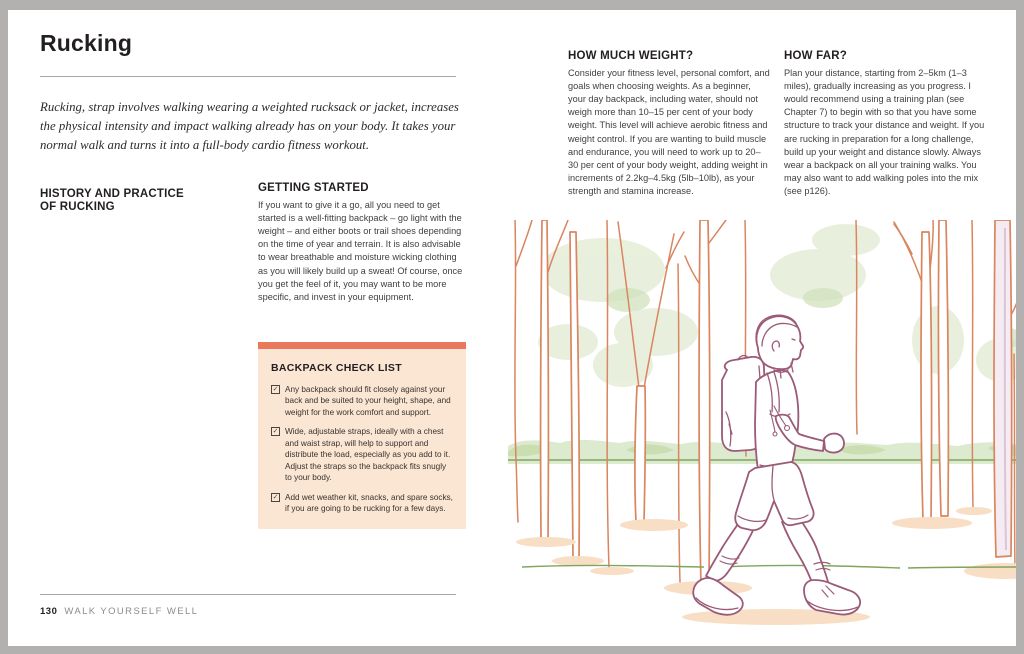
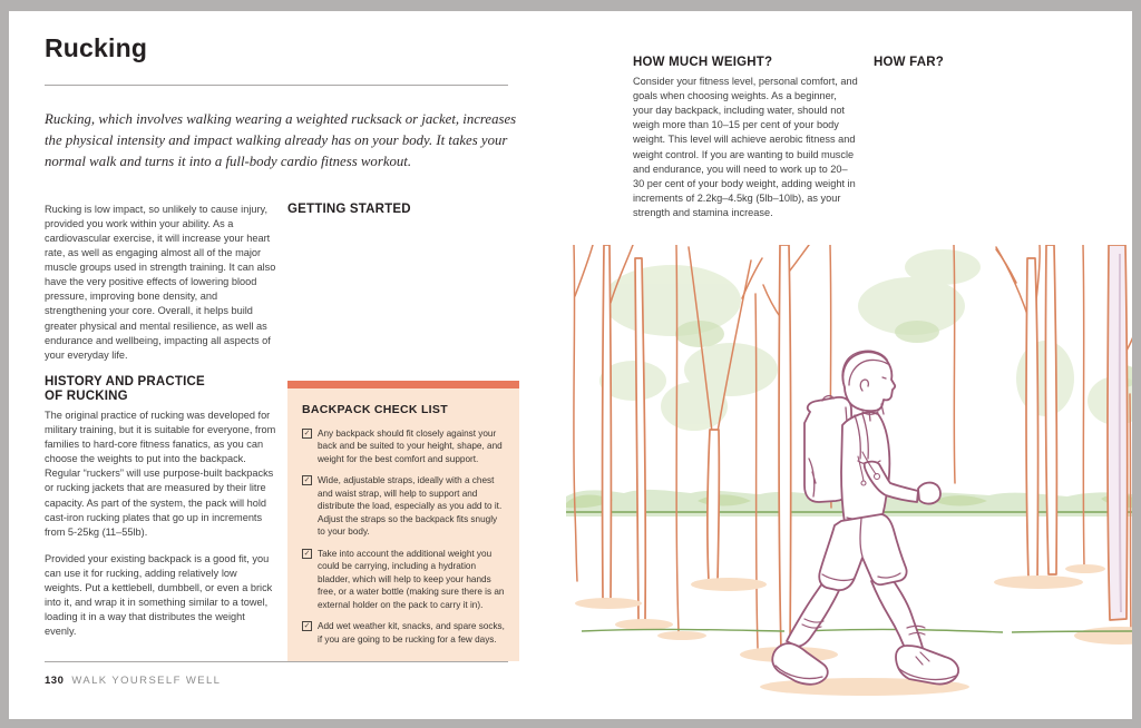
  Rucking
- Rucking, strap involves walking wearing a weighted rucksack or jacket, increases the physical intensity and impact walking already has on your body. It takes your normal walk and turns it into a full-body cardio fitness workout.
+ Rucking, which involves walking wearing a weighted rucksack or jacket, increases the physical intensity and impact walking already has on your body. It takes your normal walk and turns it into a full-body cardio fitness workout.
+ Rucking is low impact, so unlikely to cause injury, provided you work within your ability. As a cardiovascular exercise, it will increase your heart rate, as well as engaging almost all of the major muscle groups used in strength training. It can also have the very positive effects of lowering blood pressure, improving bone density, and strengthening your core. Overall, it helps build greater physical and mental resilience, as well as endurance and wellbeing, impacting all aspects of your everyday life.
  HISTORY AND PRACTICE OF RUCKING
+ The original practice of rucking was developed for military training, but it is suitable for everyone, from families to hard-core fitness fanatics, as you can choose the weights to put into the backpack. Regular “ruckers” will use purpose-built backpacks or rucking jackets that are measured by their litre capacity. As part of the system, the pack will hold cast-iron rucking plates that go up in increments from 5-25kg (11–55lb).
+ Provided your existing backpack is a good fit, you can use it for rucking, adding relatively low weights. Put a kettlebell, dumbbell, or even a brick into it, and wrap it in something similar to a towel, loading it in a way that distributes the weight evenly.
  GETTING STARTED
- If you want to give it a go, all you need to get started is a well-fitting backpack – go light with the weight – and either boots or trail shoes depending on the time of year and terrain. It is also advisable to wear breathable and moisture wicking clothing as you will likely build up a sweat! Of course, once you get the feel of it, you may want to be more specific, and invest in your equipment.
  BACKPACK CHECK LIST
- Any backpack should fit closely against your back and be suited to your height, shape, and weight for the work comfort and support.
+ Any backpack should fit closely against your back and be suited to your height, shape, and weight for the best comfort and support.
  Wide, adjustable straps, ideally with a chest and waist strap, will help to support and distribute the load, especially as you add to it. Adjust the straps so the backpack fits snugly to your body.
+ Take into account the additional weight you could be carrying, including a hydration bladder, which will help to keep your hands free, or a water bottle (making sure there is an external holder on the pack to carry it in).
  Add wet weather kit, snacks, and spare socks, if you are going to be rucking for a few days.
  HOW MUCH WEIGHT?
  Consider your fitness level, personal comfort, and goals when choosing weights. As a beginner, your day backpack, including water, should not weigh more than 10–15 per cent of your body weight. This level will achieve aerobic fitness and weight control. If you are wanting to build muscle and endurance, you will need to work up to 20–30 per cent of your body weight, adding weight in increments of 2.2kg–4.5kg (5lb–10lb), as your strength and stamina increase.
  HOW FAR?
- Plan your distance, starting from 2–5km (1–3 miles), gradually increasing as you progress. I would recommend using a training plan (see Chapter 7) to begin with so that you have some structure to track your distance and weight. If you are rucking in preparation for a long challenge, build up your weight and distance slowly. Always wear a backpack on all your training walks. You may also want to add walking poles into the mix (see p126).
  130 WALK YOURSELF WELL
